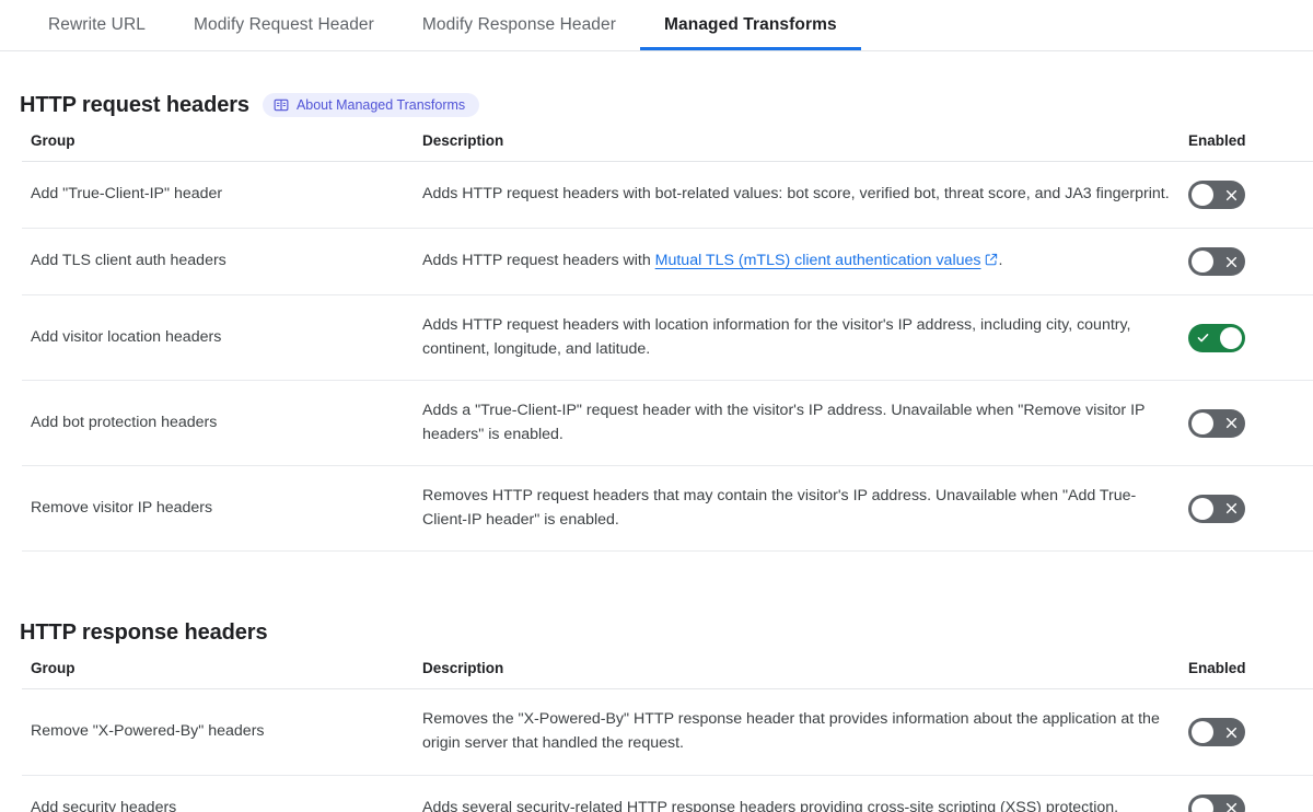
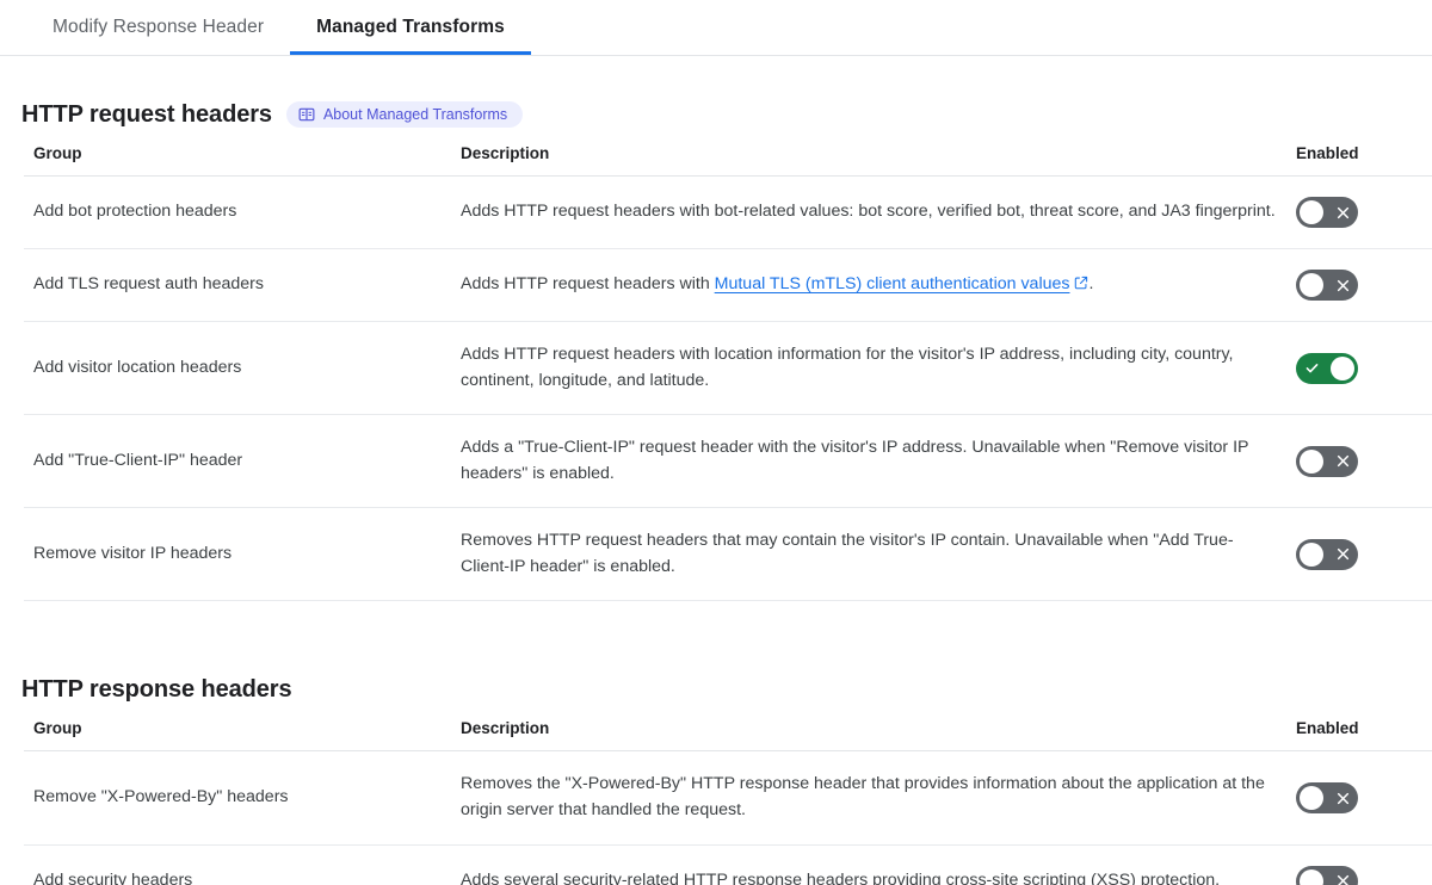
- Rewrite URL
- Modify Request Header
  Modify Response Header
  Managed Transforms
  HTTP request headers
  About Managed Transforms
  Group	Description	Enabled
- Add "True-Client-IP" header	Adds HTTP request headers with bot-related values: bot score, verified bot, threat score, and JA3 fingerprint.
+ Add bot protection headers	Adds HTTP request headers with bot-related values: bot score, verified bot, threat score, and JA3 fingerprint.
- Add TLS client auth headers	Adds HTTP request headers with Mutual TLS (mTLS) client authentication values .
+ Add TLS request auth headers	Adds HTTP request headers with Mutual TLS (mTLS) client authentication values .
  Add visitor location headers	Adds HTTP request headers with location information for the visitor's IP address, including city, country, continent, longitude, and latitude.
- Add bot protection headers	Adds a "True-Client-IP" request header with the visitor's IP address. Unavailable when "Remove visitor IP headers" is enabled.
+ Add "True-Client-IP" header	Adds a "True-Client-IP" request header with the visitor's IP address. Unavailable when "Remove visitor IP headers" is enabled.
- Remove visitor IP headers	Removes HTTP request headers that may contain the visitor's IP address. Unavailable when "Add True-Client-IP header" is enabled.
+ Remove visitor IP headers	Removes HTTP request headers that may contain the visitor's IP contain. Unavailable when "Add True-Client-IP header" is enabled.
  HTTP response headers
  Group	Description	Enabled
  Remove "X-Powered-By" headers	Removes the "X-Powered-By" HTTP response header that provides information about the application at the origin server that handled the request.
  Add security headers	Adds several security-related HTTP response headers providing cross-site scripting (XSS) protection.
